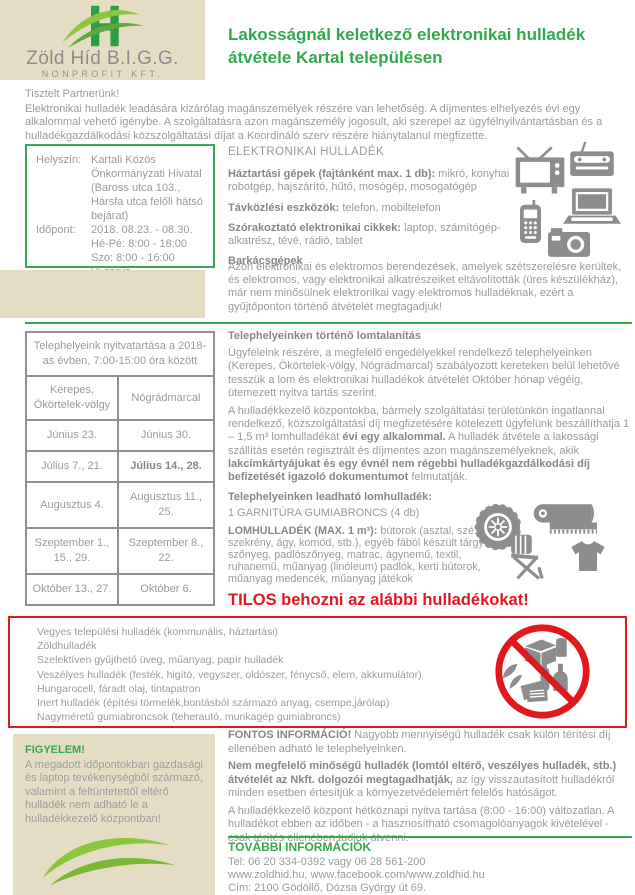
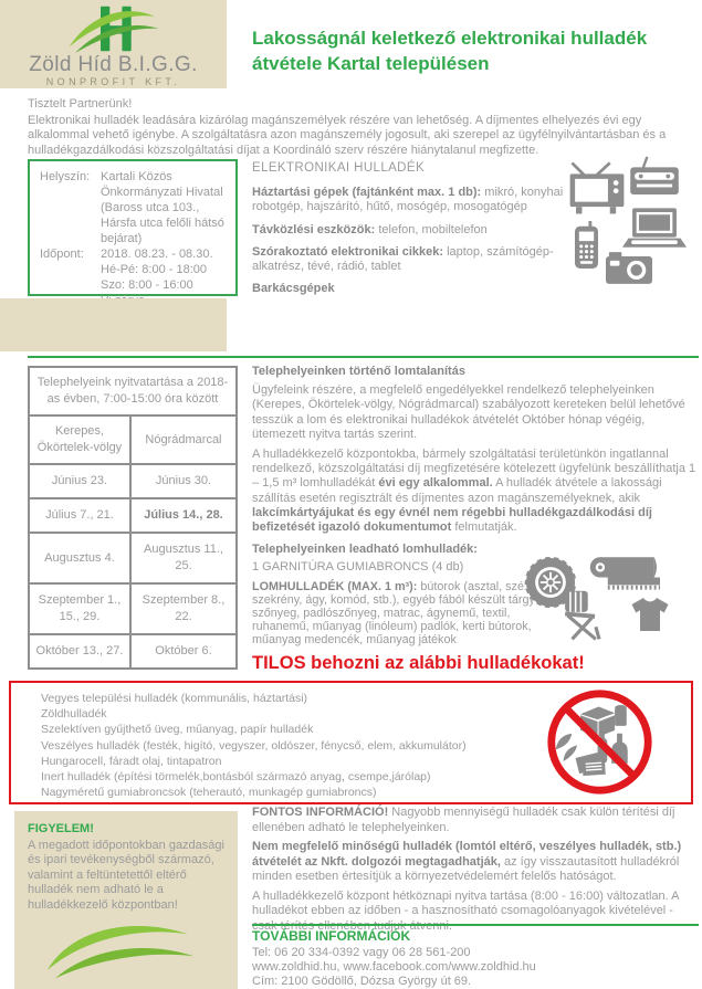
  Zöld Híd B.I.G.G.
  NONPROFIT KFT.
  Lakosságnál keletkező elektronikai hulladék
  átvétele Kartal településen
  Tisztelt Partnerünk!
  Elektronikai hulladék leadására kizárólag magánszemélyek részére van lehetőség. A díjmentes elhelyezés évi egy alkalommal vehető igénybe. A szolgáltatásra azon magánszemély jogosult, aki szerepel az ügyfélnyilvántartásban és a hulladékgazdálkodási közszolgáltatási díjat a Koordináló szerv részére hiánytalanul megfizette.
  Helyszín:
  Kartali Közös Önkormányzati Hivatal (Baross utca 103., Hársfa utca felőli hátsó bejárat)
  Időpont:
  2018. 08.23. - 08.30.
  Hé-Pé: 8:00 - 18:00
  Szo: 8:00 - 16:00
  ELEKTRONIKAI HULLADÉK
  Háztartási gépek (fajtánként max. 1 db): mikró, konyhai robotgép, hajszárító, hűtő, mosógép, mosogatógép
  Távközlési eszközök: telefon, mobiltelefon
  Szórakoztató elektronikai cikkek: laptop, számítógép-alkatrész, tévé, rádió, tablet
  Barkácsgépek
- Azon elektronikai és elektromos berendezések, amelyek szétszerelésre kerültek, és elektromos, vagy elektronikai alkatrészeiket eltávolították (üres készülékház), már nem minősülnek elektronikai vagy elektromos hulladéknak, ezért a gyűjtőponton történő átvételét megtagadjuk!
  Telephelyeink nyitvatartása a 2018-as évben, 7:00-15:00 óra között
  Kerepes, Ökörtelek-völgy	Nógrádmarcal
  Június 23.	Június 30.
  Július 7., 21.	Július 14., 28.
  Augusztus 4.	Augusztus 11., 25.
  Szeptember 1., 15., 29.	Szeptember 8., 22.
  Október 13., 27.	Október 6.
  Telephelyeinken történő lomtalanítás
  Ügyfeleink részére, a megfelelő engedélyekkel rendelkező telephelyeinken (Kerepes, Ökörtelek-völgy, Nógrádmarcal) szabályozott kereteken belül lehetővé tesszük a lom és elektronikai hulladékok átvételét Október hónap végéig, ütemezett nyitva tartás szerint.
  A hulladékkezelő központokba, bármely szolgáltatási területünkön ingatlannal rendelkező, közszolgáltatási díj megfizetésére kötelezett ügyfelünk beszállíthatja 1 – 1,5 m³ lomhulladékát évi egy alkalommal. A hulladék átvétele a lakossági szállítás esetén regisztrált és díjmentes azon magánszemélyeknek, akik lakcímkártyájukat és egy évnél nem régebbi hulladékgazdálkodási díj befizetését igazoló dokumentumot felmutatják.
  Telephelyeinken leadható lomhulladék:
  1 GARNITÚRA GUMIABRONCS (4 db)
  LOMHULLADÉK (MAX. 1 m³): bútorok (asztal, szé szekrény, ágy, komód, stb.), egyéb fából készült tárg szőnyeg, padlószőnyeg, matrac, ágynemű, textil, ruhanemű, műanyag (linóleum) padlók, kerti bútorok, műanyag medencék, műanyag játékok
  TILOS behozni az alábbi hulladékokat!
  Vegyes települési hulladék (kommunális, háztartási)
  Zöldhulladék
  Szelektíven gyűjthető üveg, műanyag, papír hulladék
  Veszélyes hulladék (festék, higító, vegyszer, oldószer, fénycső, elem, akkumulátor)
  Hungarocell, fáradt olaj, tintapatron
  Inert hulladék (építési törmelék,bontásból származó anyag, csempe,járólap)
  Nagyméretű gumiabroncsok (teherautó, munkagép gumiabroncs)
  FIGYELEM!
- A megadott időpontokban gazdasági és laptop tevékenységből származó, valamint a feltüntetettől eltérő hulladék nem adható le a hulladékkezelő központban!
+ A megadott időpontokban gazdasági és ipari tevékenységből származó, valamint a feltüntetettől eltérő hulladék nem adható le a hulladékkezelő központban!
  FONTOS INFORMÁCIÓ! Nagyobb mennyiségű hulladék csak külön térítési díj ellenében adható le telephelyeinken.
  Nem megfelelő minőségű hulladék (lomtól eltérő, veszélyes hulladék, stb.) átvételét az Nkft. dolgozói megtagadhatják, az így visszautasított hulladékról minden esetben értesítjük a környezetvédelemért felelős hatóságot.
  A hulladékkezelő központ hétköznapi nyitva tartása (8:00 - 16:00) változatlan. A hulladékot ebben az időben - a hasznosítható csomagolóanyagok kivételével -
  TOVÁBBI INFORMÁCIÓK
  Tel: 06 20 334-0392 vagy 06 28 561-200
  www.zoldhid.hu, www.facebook.com/www.zoldhid.hu
  Cím: 2100 Gödöllő, Dózsa György út 69.
